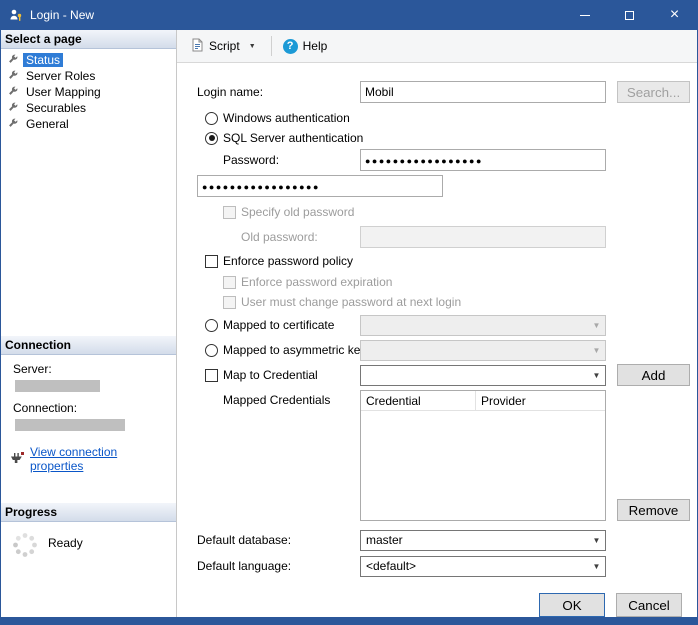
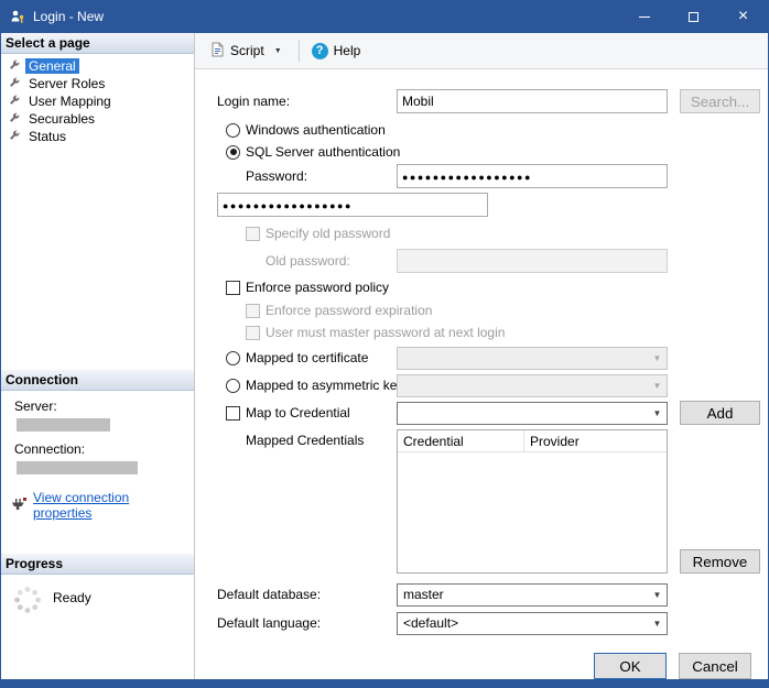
  Login - New
  ×
  Select a page
- Status
+ General
  Server Roles
  User Mapping
  Securables
- General
+ Status
  Connection
  Server:
  Connection:
  View connection properties
  Progress
  Ready
  Script
  ?
  Help
  Login name:
  Mobil
  Search...
  Windows authentication
  SQL Server authentication
  Password:
  ●●●●●●●●●●●●●●●●●
  ●●●●●●●●●●●●●●●●●
  Specify old password
  Old password:
  Enforce password policy
  Enforce password expiration
- User must change password at next login
+ User must master password at next login
  Mapped to certificate
  ▼
  Mapped to asymmetric ke
  ▼
  Map to Credential
  ▼
  Add
  Mapped Credentials
  Credential
  Provider
  Remove
  Default database:
  master
  ▼
  Default language:
  <default>
  ▼
  OK
  Cancel
